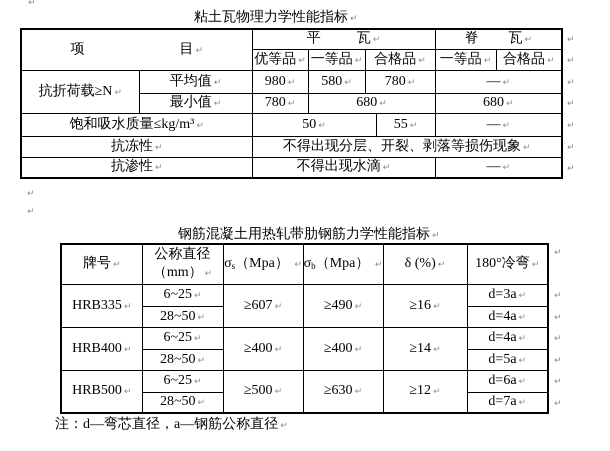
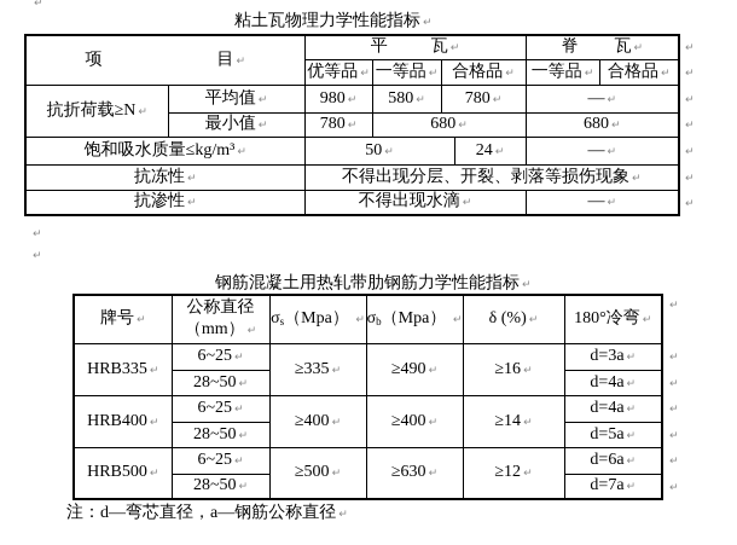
  ↵
  ↵
  ↵
  粘土瓦物理力学性能指标 ↵
  项 目 ↵	平 瓦 ↵	脊 瓦 ↵
  优等品 ↵	一等品 ↵	合格品 ↵	一等品 ↵	合格品 ↵
  抗折荷载≥N ↵	平均值 ↵	980 ↵	580 ↵	780 ↵	— ↵
  最小值 ↵	780 ↵	680 ↵	680 ↵
- 饱和吸水质量≤kg/m³ ↵	50 ↵	55 ↵	— ↵
+ 饱和吸水质量≤kg/m³ ↵	50 ↵	24 ↵	— ↵
  抗冻性 ↵	不得出现分层、开裂、剥落等损伤现象 ↵
  抗渗性 ↵	不得出现水滴 ↵	— ↵
  ↵
  ↵
  ↵
  ↵
  ↵
  ↵
  ↵
  钢筋混凝土用热轧带肋钢筋力学性能指标 ↵
  牌号 ↵	公称直径 （mm） ↵	σs（Mpa） ↵	σb（Mpa） ↵	δ (%) ↵	180°冷弯 ↵
- HRB335 ↵	6~25 ↵	≥607 ↵	≥490 ↵	≥16 ↵	d=3a ↵
+ HRB335 ↵	6~25 ↵	≥335 ↵	≥490 ↵	≥16 ↵	d=3a ↵
  28~50 ↵	d=4a ↵
  HRB400 ↵	6~25 ↵	≥400 ↵	≥400 ↵	≥14 ↵	d=4a ↵
  28~50 ↵	d=5a ↵
  HRB500 ↵	6~25 ↵	≥500 ↵	≥630 ↵	≥12 ↵	d=6a ↵
  28~50 ↵	d=7a ↵
  ↵
  ↵
  ↵
  ↵
  ↵
  ↵
  ↵
  注：d—弯芯直径，a—钢筋公称直径 ↵
